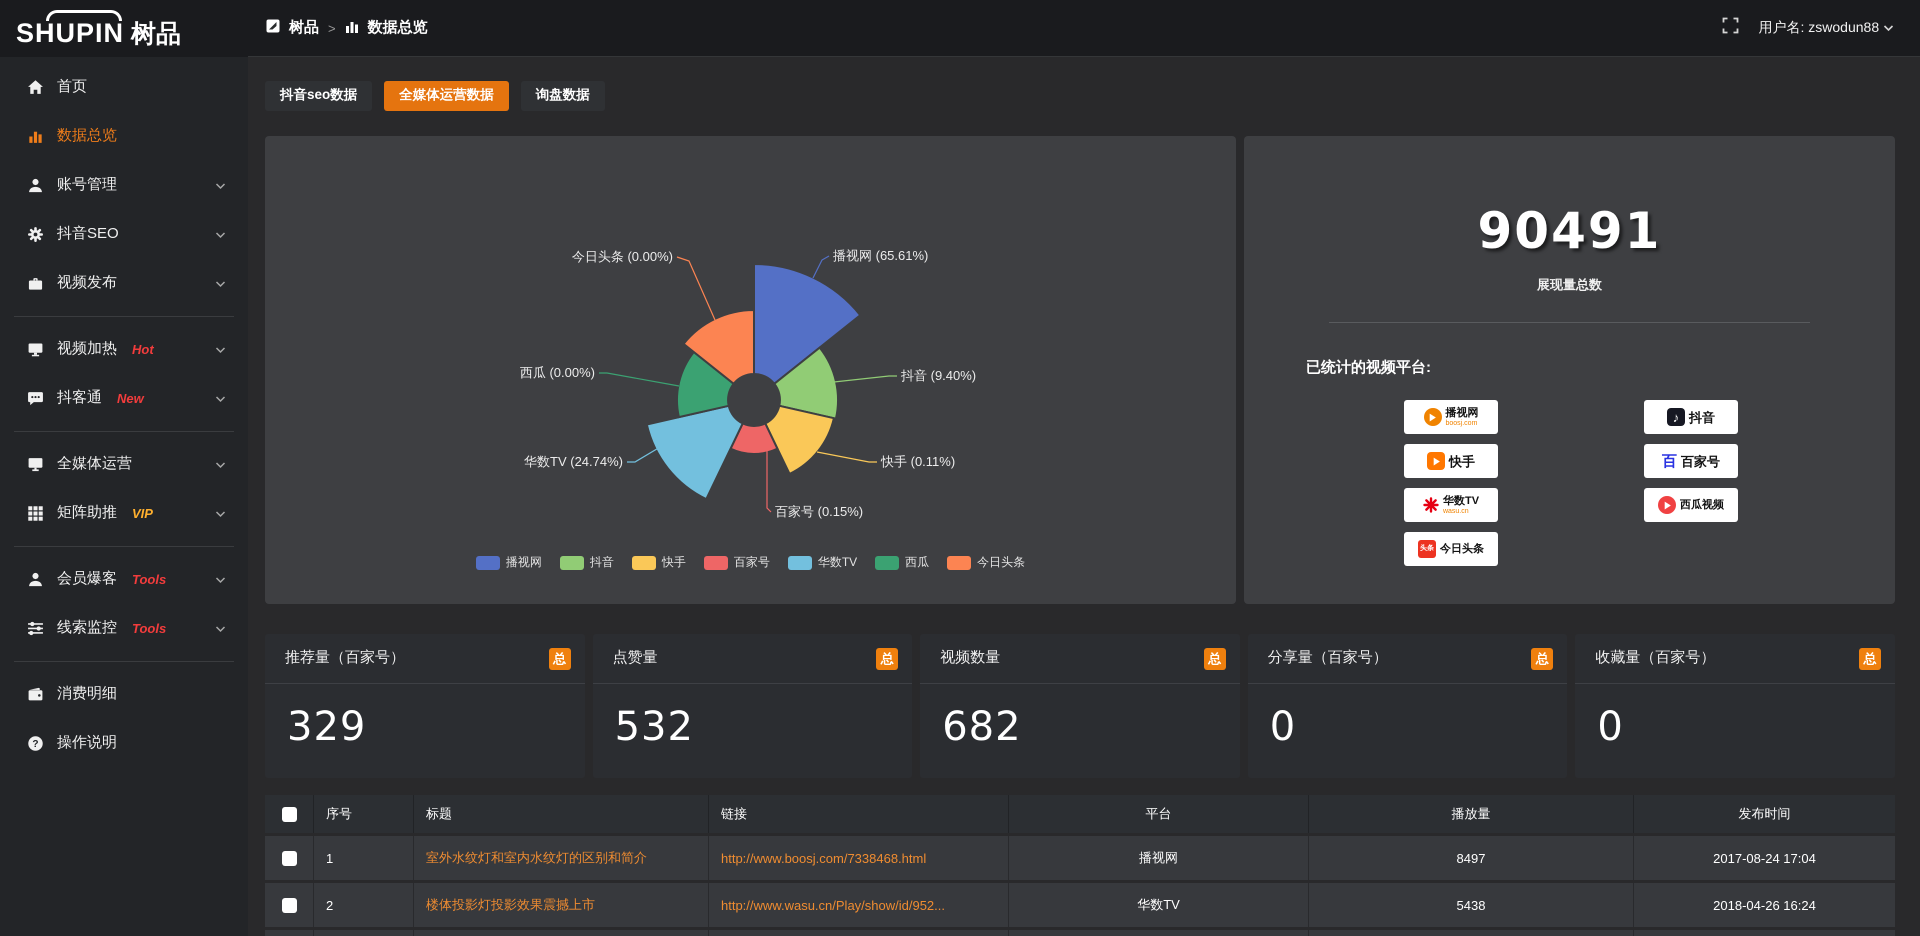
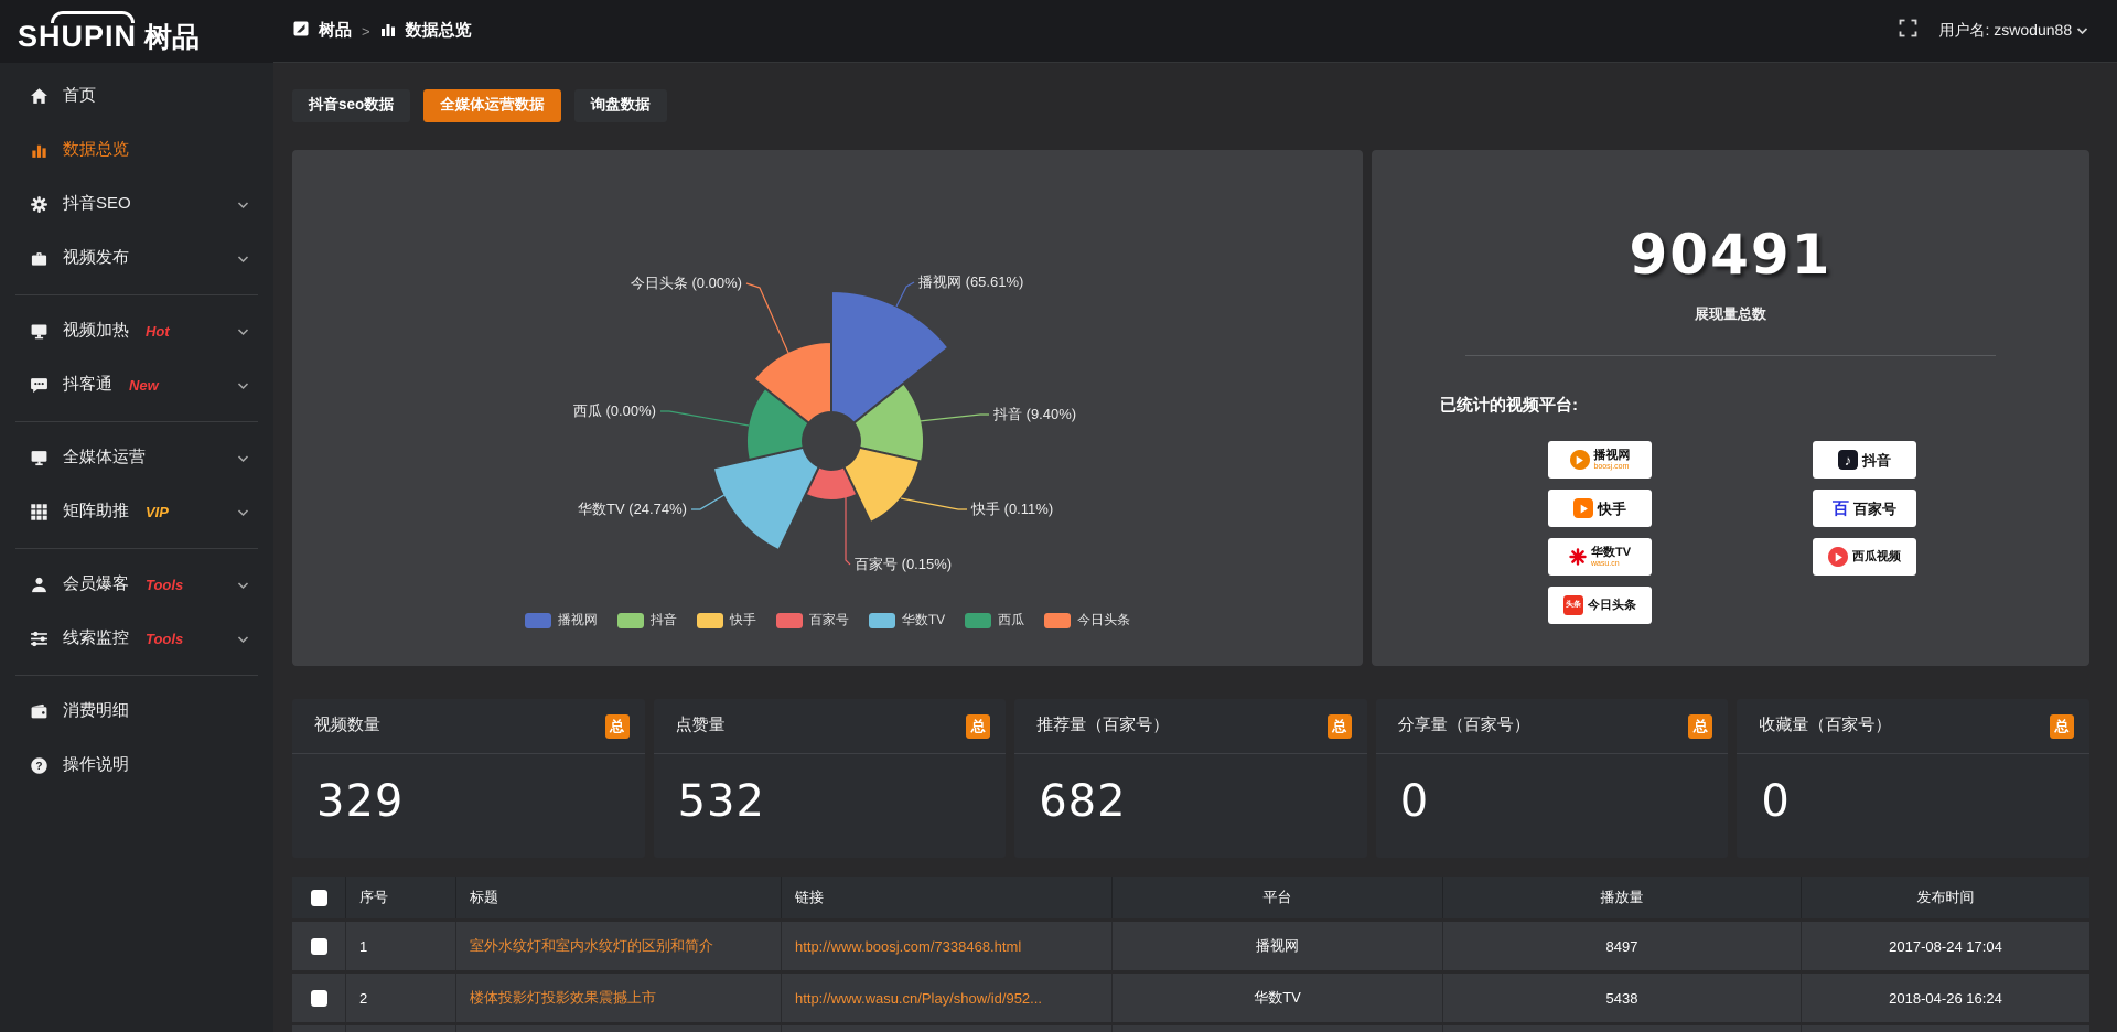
  SHUPIN
  树品
  首页
  数据总览
- 账号管理
  抖音SEO
  视频发布
  视频加热
  Hot
  抖客通
  New
  全媒体运营
  矩阵助推
  VIP
  会员爆客
  Tools
  线索监控
  Tools
  消费明细
  ?
  操作说明
  树品
  >
  数据总览
  用户名: zswodun88
  抖音seo数据
  全媒体运营数据
  询盘数据
  播视网 (65.61%)
  抖音 (9.40%)
  快手 (0.11%)
  百家号 (0.15%)
  华数TV (24.74%)
  西瓜 (0.00%)
  今日头条 (0.00%)
  播视网
  抖音
  快手
  百家号
  华数TV
  西瓜
  今日头条
  90491
  展现量总数
  已统计的视频平台:
  播视网
  ♪
  抖音
  快手
  百
  百家号
  华数TV
  西瓜视频
  今日头条
- 推荐量（百家号）
+ 视频数量
  总
  329
  点赞量
  总
  532
- 视频数量
+ 推荐量（百家号）
  总
  682
  分享量（百家号）
  总
  0
  收藏量（百家号）
  总
  0
  序号
  标题
  链接
  平台
  播放量
  发布时间
  1
  室外水纹灯和室内水纹灯的区别和简介
  http://www.boosj.com/7338468.html
  播视网
  8497
  2017-08-24 17:04
  2
  楼体投影灯投影效果震撼上市
  http://www.wasu.cn/Play/show/id/952...
  华数TV
  5438
  2018-04-26 16:24
